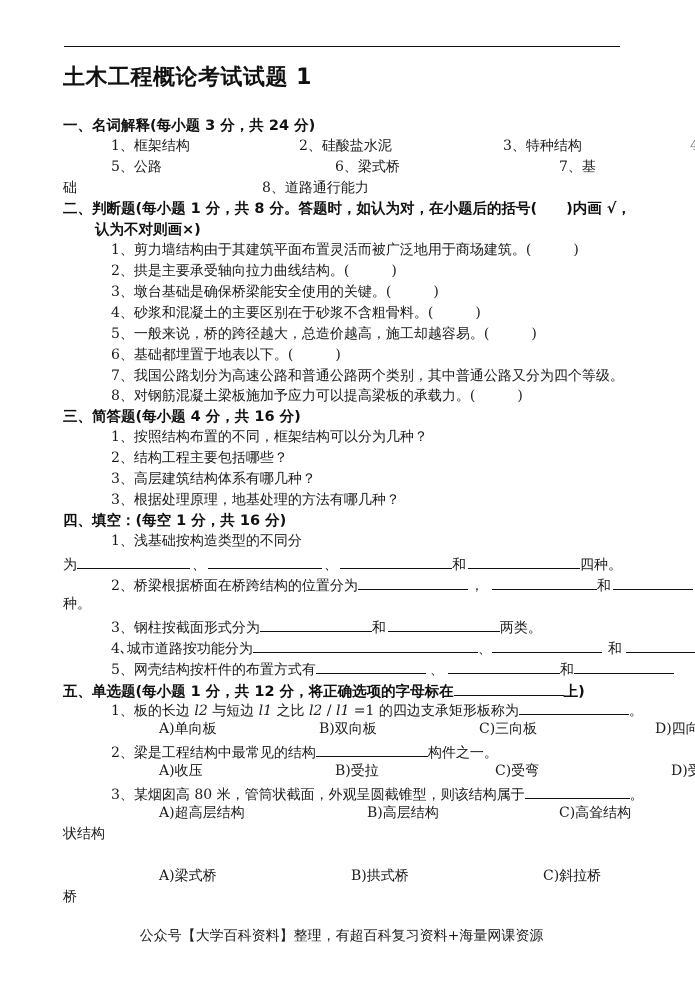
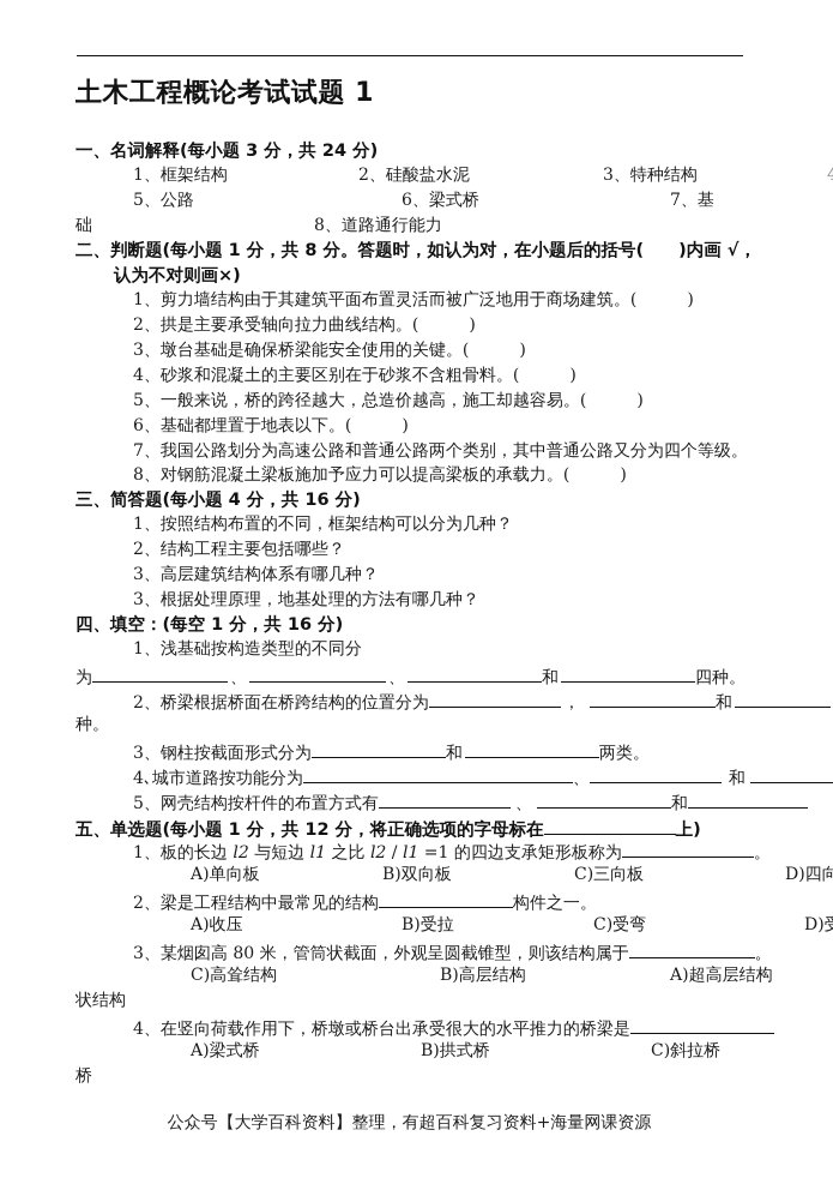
  土木工程概论考试试题 1
  一、名词解释(每小题 3 分，共 24 分)
  1、框架结构
  2、硅酸盐水泥
  3、特种结构
  4
  5、公路
  6、梁式桥
  7、基
  础
  8、道路通行能力
  二、判断题(每小题 1 分，共 8 分。答题时，如认为对，在小题后的括号( )内画 √，
  认为不对则画×)
  1、剪力墙结构由于其建筑平面布置灵活而被广泛地用于商场建筑。( )
  2、拱是主要承受轴向拉力曲线结构。( )
  3、墩台基础是确保桥梁能安全使用的关键。( )
  4、砂浆和混凝土的主要区别在于砂浆不含粗骨料。( )
  5、一般来说，桥的跨径越大，总造价越高，施工却越容易。( )
  6、基础都埋置于地表以下。( )
  7、我国公路划分为高速公路和普通公路两个类别，其中普通公路又分为四个等级。
  8、对钢筋混凝土梁板施加予应力可以提高梁板的承载力。( )
  三、简答题(每小题 4 分，共 16 分)
  1、按照结构布置的不同，框架结构可以分为几种？
  2、结构工程主要包括哪些？
  3、高层建筑结构体系有哪几种？
  3、根据处理原理，地基处理的方法有哪几种？
  四、填空：(每空 1 分，共 16 分)
  1、浅基础按构造类型的不同分
  为 、 、 和 四种。
  2、桥梁根据桥面在桥跨结构的位置分为 ， 和
  种。
  3、钢柱按截面形式分为 和 两类。
  4､城市道路按功能分为 、 和
  5、网壳结构按杆件的布置方式有 、 和
  五、单选题(每小题 1 分，共 12 分，将正确选项的字母标在 上)
  1、板的长边 l2 与短边 l1 之比 l2 / l1 =1 的四边支承矩形板称为 。
  A)单向板
  B)双向板
  C)三向板
  D)四向
  2、梁是工程结构中最常见的结构 构件之一。
  A)收压
  B)受拉
  C)受弯
  3、某烟囱高 80 米，管筒状截面，外观呈圆截锥型，则该结构属于 。
- A)超高层结构
+ C)高耸结构
  B)高层结构
- C)高耸结构
+ A)超高层结构
  状结构
+ 4、在竖向荷载作用下，桥墩或桥台出承受很大的水平推力的桥梁是
  A)梁式桥
  B)拱式桥
  C)斜拉桥
  桥
  公众号【大学百科资料】整理，有超百科复习资料+海量网课资源
